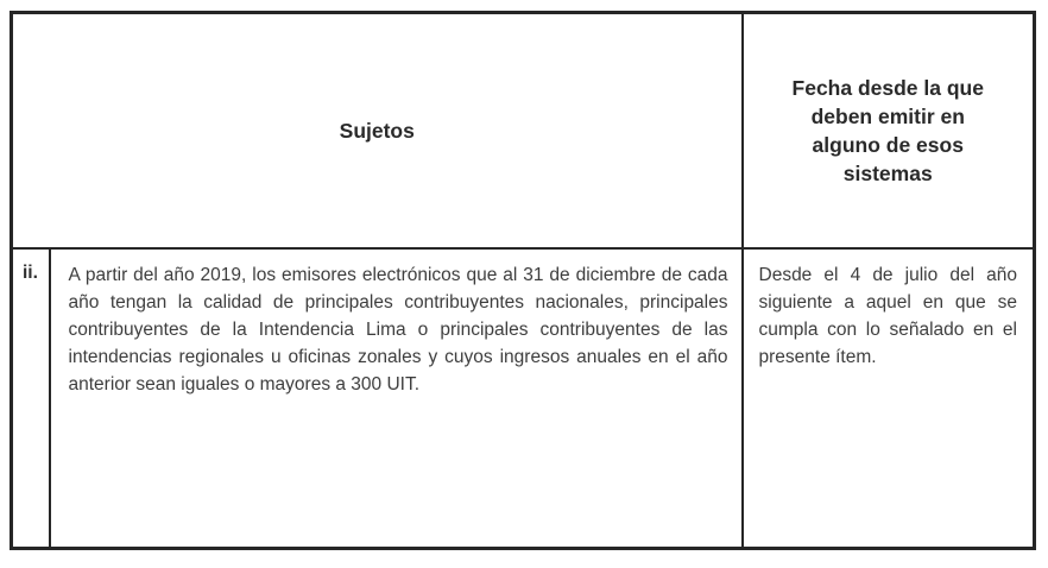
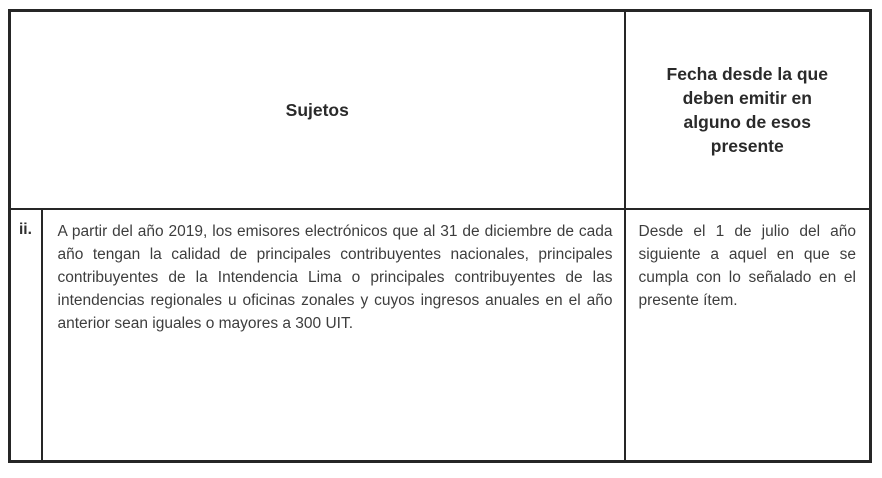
- Sujetos	Fecha desde la que deben emitir en alguno de esos sistemas
+ Sujetos	Fecha desde la que deben emitir en alguno de esos presente
- ii.	A partir del año 2019, los emisores electrónicos que al 31 de diciembre de cada año tengan la calidad de principales contribuyentes nacionales, principales contribuyentes de la Intendencia Lima o principales contribuyentes de las intendencias regionales u oficinas zonales y cuyos ingresos anuales en el año anterior sean iguales o mayores a 300 UIT.	Desde el 4 de julio del año siguiente a aquel en que se cumpla con lo señalado en el presente ítem.
+ ii.	A partir del año 2019, los emisores electrónicos que al 31 de diciembre de cada año tengan la calidad de principales contribuyentes nacionales, principales contribuyentes de la Intendencia Lima o principales contribuyentes de las intendencias regionales u oficinas zonales y cuyos ingresos anuales en el año anterior sean iguales o mayores a 300 UIT.	Desde el 1 de julio del año siguiente a aquel en que se cumpla con lo señalado en el presente ítem.
